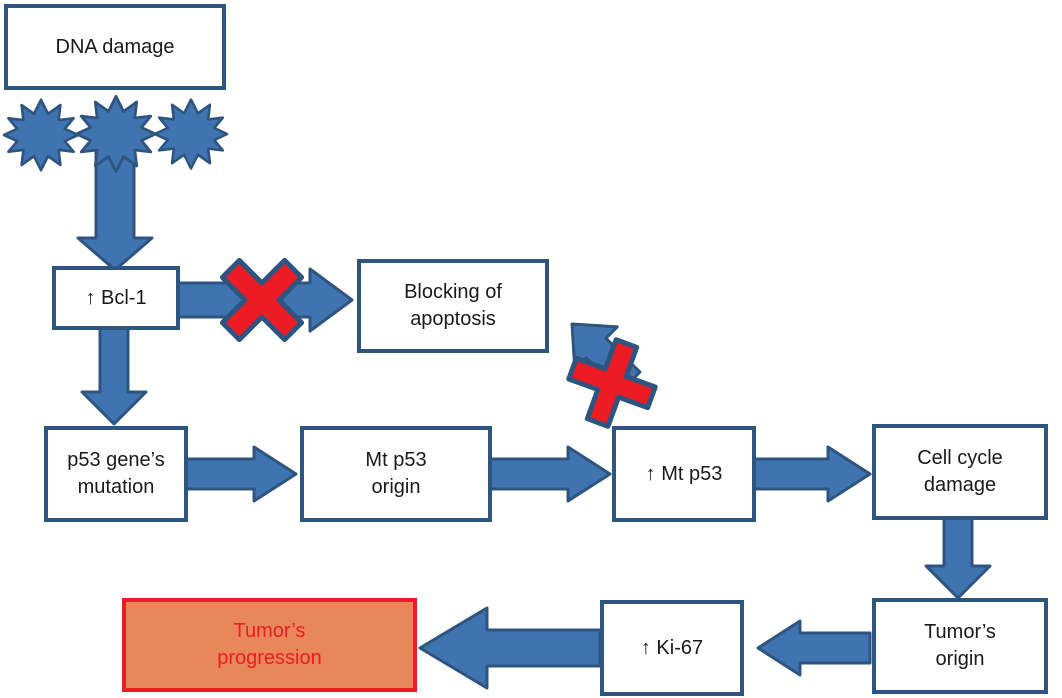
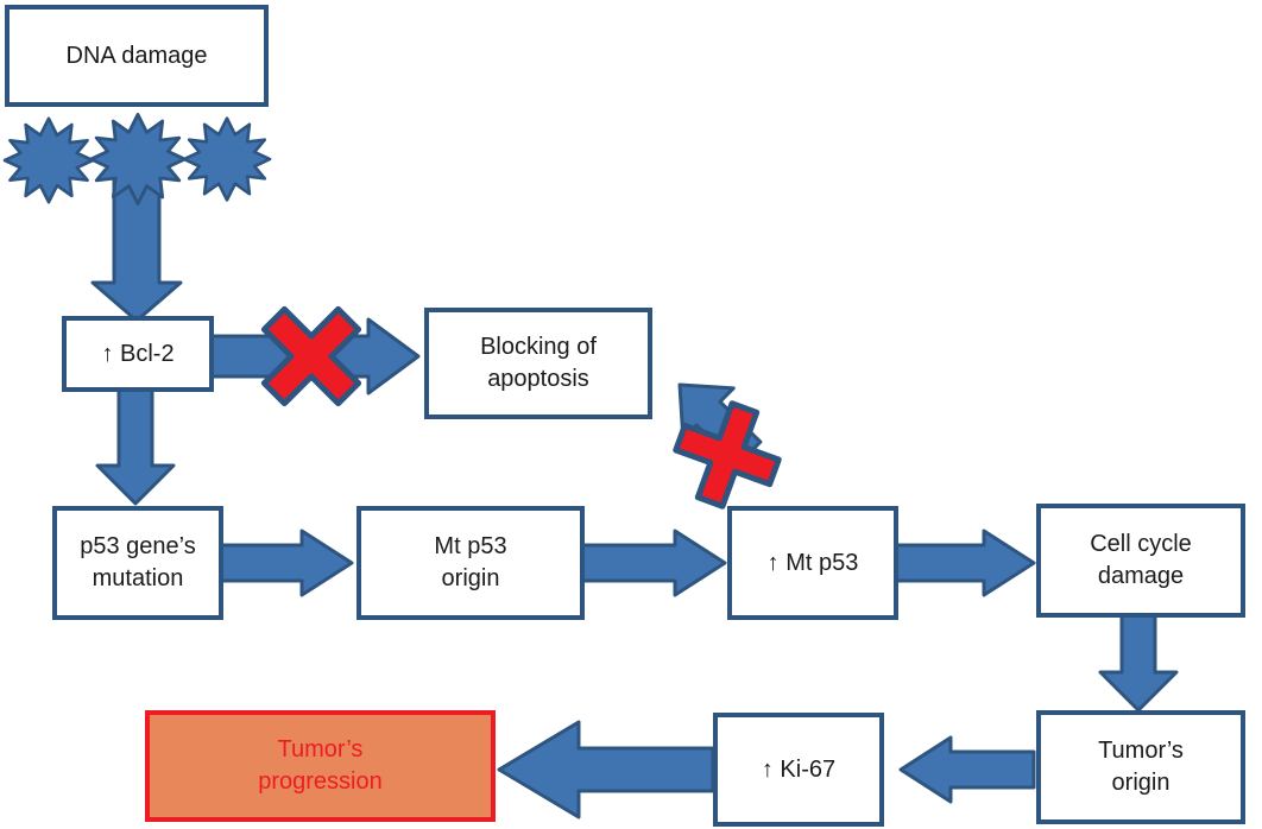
  DNA damage
- ↑ Bcl-1
+ ↑ Bcl-2
  Blocking of
  apoptosis
  p53 gene’s
  mutation
  Mt p53
  origin
  ↑ Mt p53
  Cell cycle
  damage
  Tumor’s
  origin
  ↑ Ki-67
  Tumor’s
  progression
